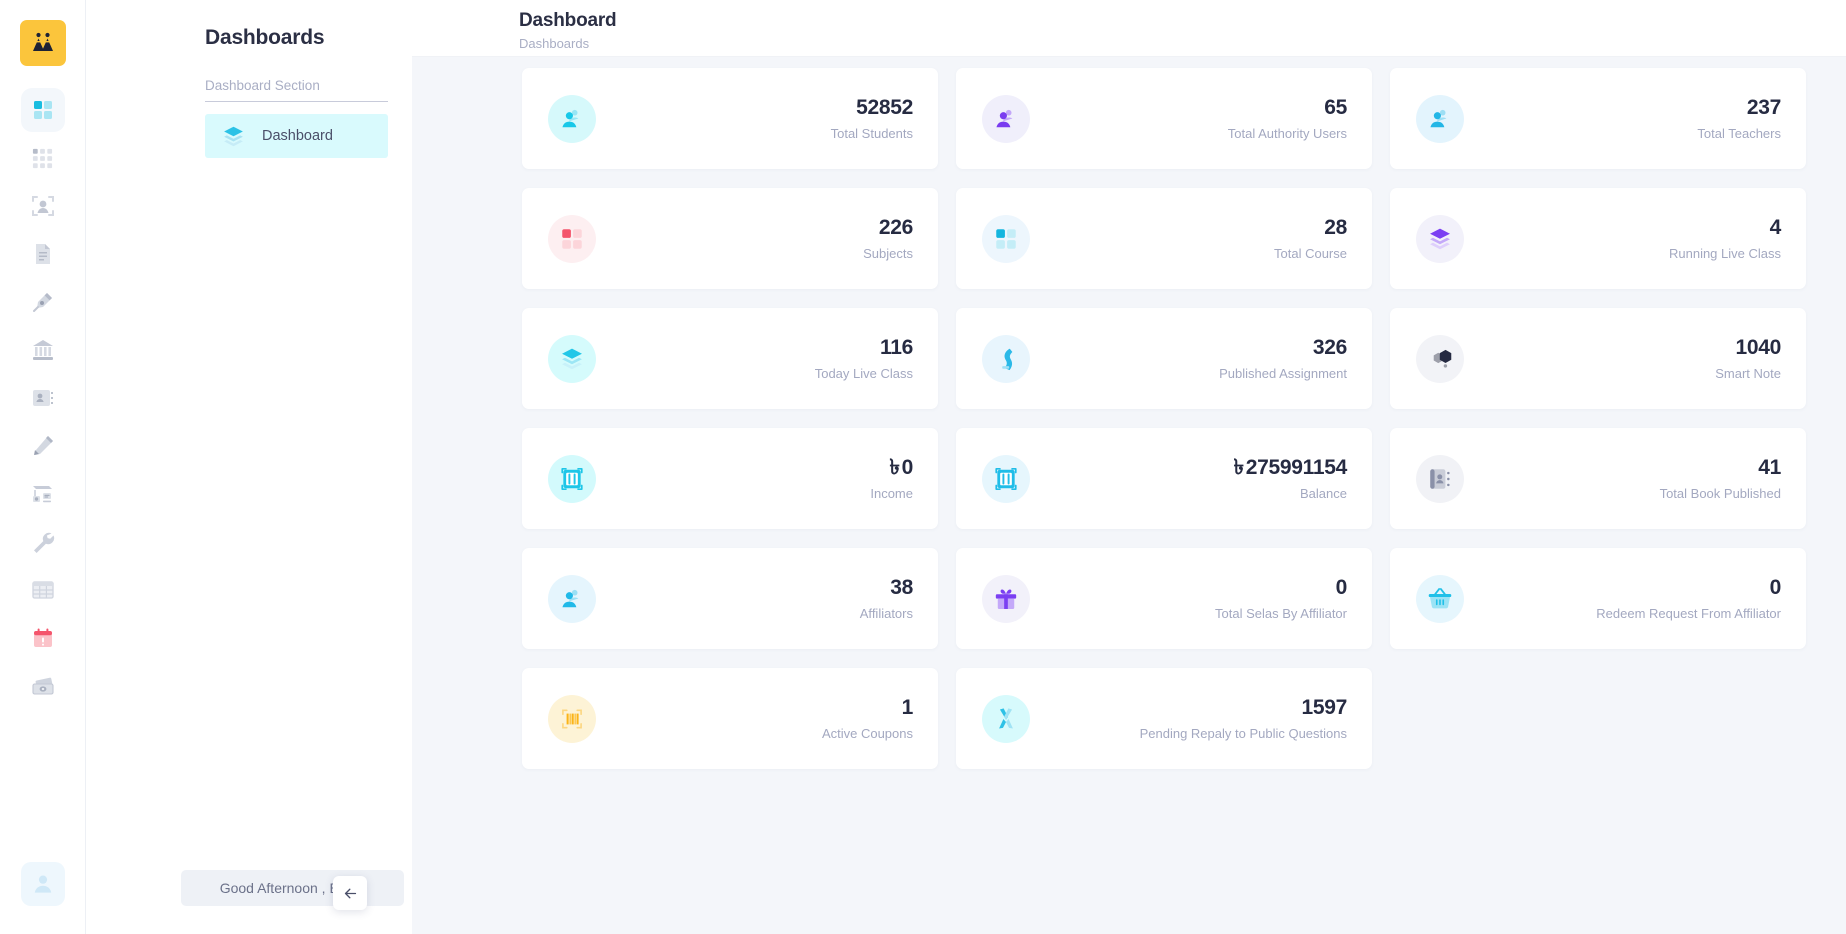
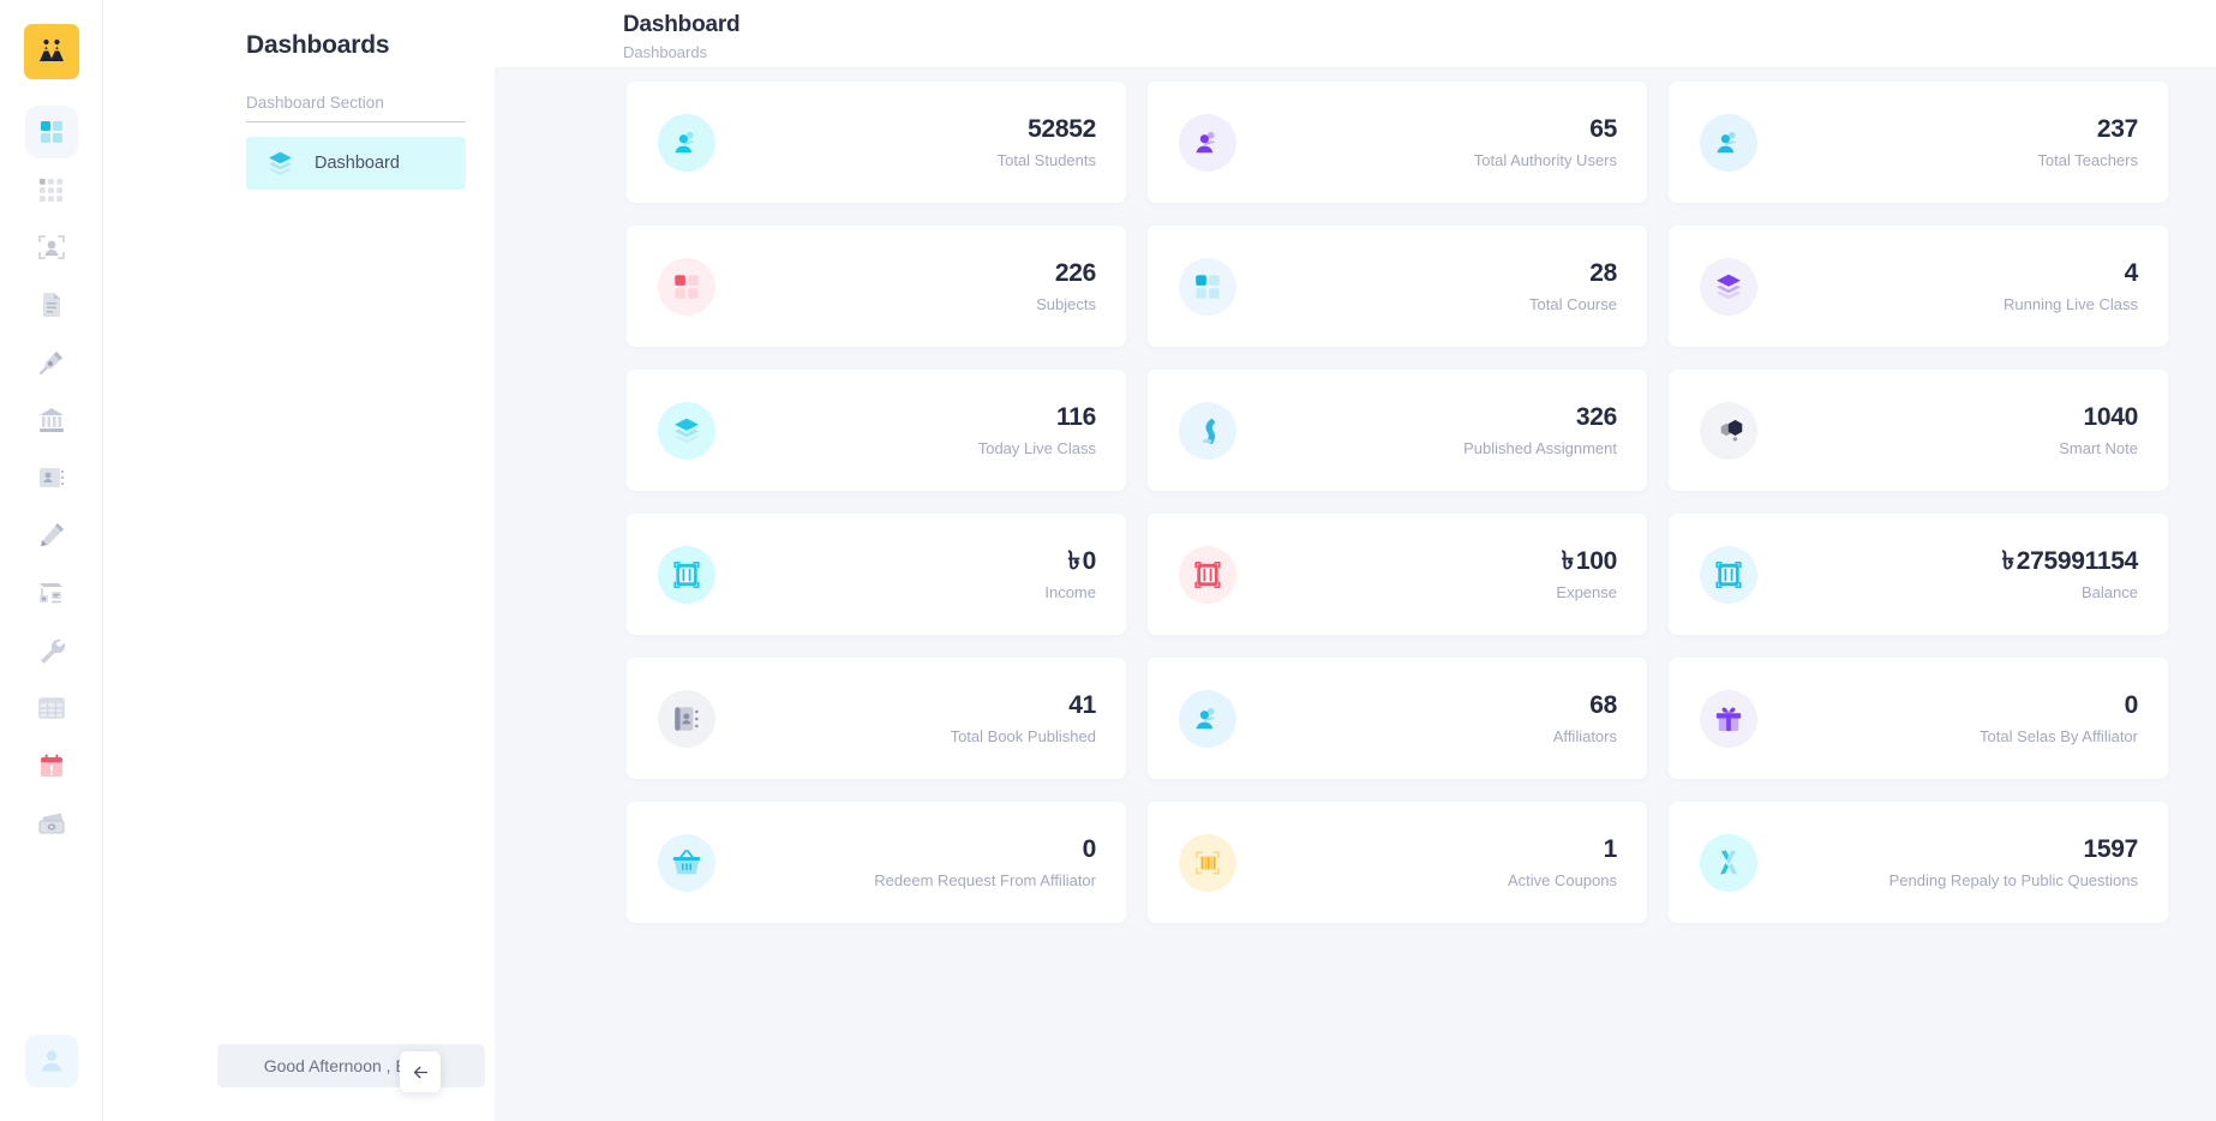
  Dashboards
  Dashboard Section
  Dashboard
  Good Afternoon ,
  Dashboard
  Dashboards
  52852
  Total Students
  65
  Total Authority Users
  237
  Total Teachers
  226
  Subjects
  28
  Total Course
  4
  Running Live Class
  116
  Today Live Class
  326
  Published Assignment
  1040
  Smart Note
  ৳0
  Income
+ ৳100
+ Expense
  ৳275991154
  Balance
  41
  Total Book Published
- 38
+ 68
  Affiliators
  0
  Total Selas By Affiliator
  0
  Redeem Request From Affiliator
  1
  Active Coupons
  1597
  Pending Repaly to Public Questions
